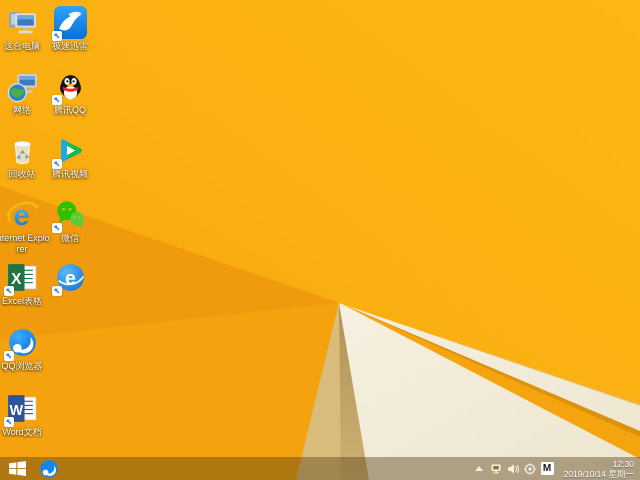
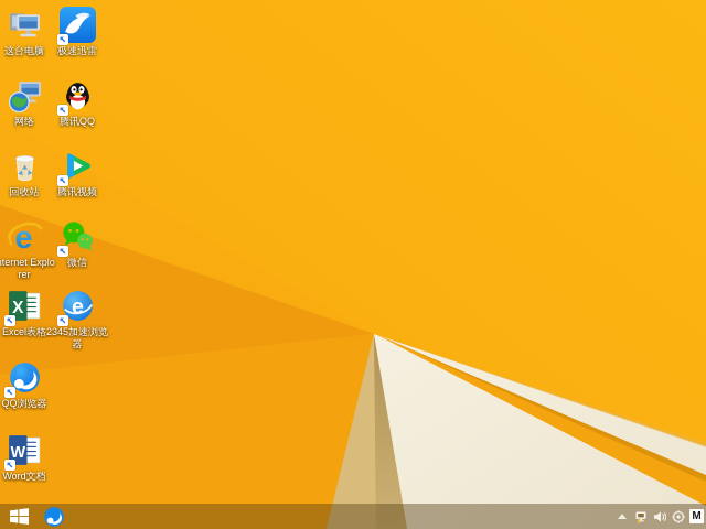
  这台电脑
  极速迅雷
  网络
  腾讯QQ
  回收站
  腾讯视频
  e
  ternet Explorer
  微信
  X
  Excel表格
  e
+ 2345加速浏览器
  QQ浏览器
  W
  Word文档
  M
- 12:30
- 2019/10/14 星期一
